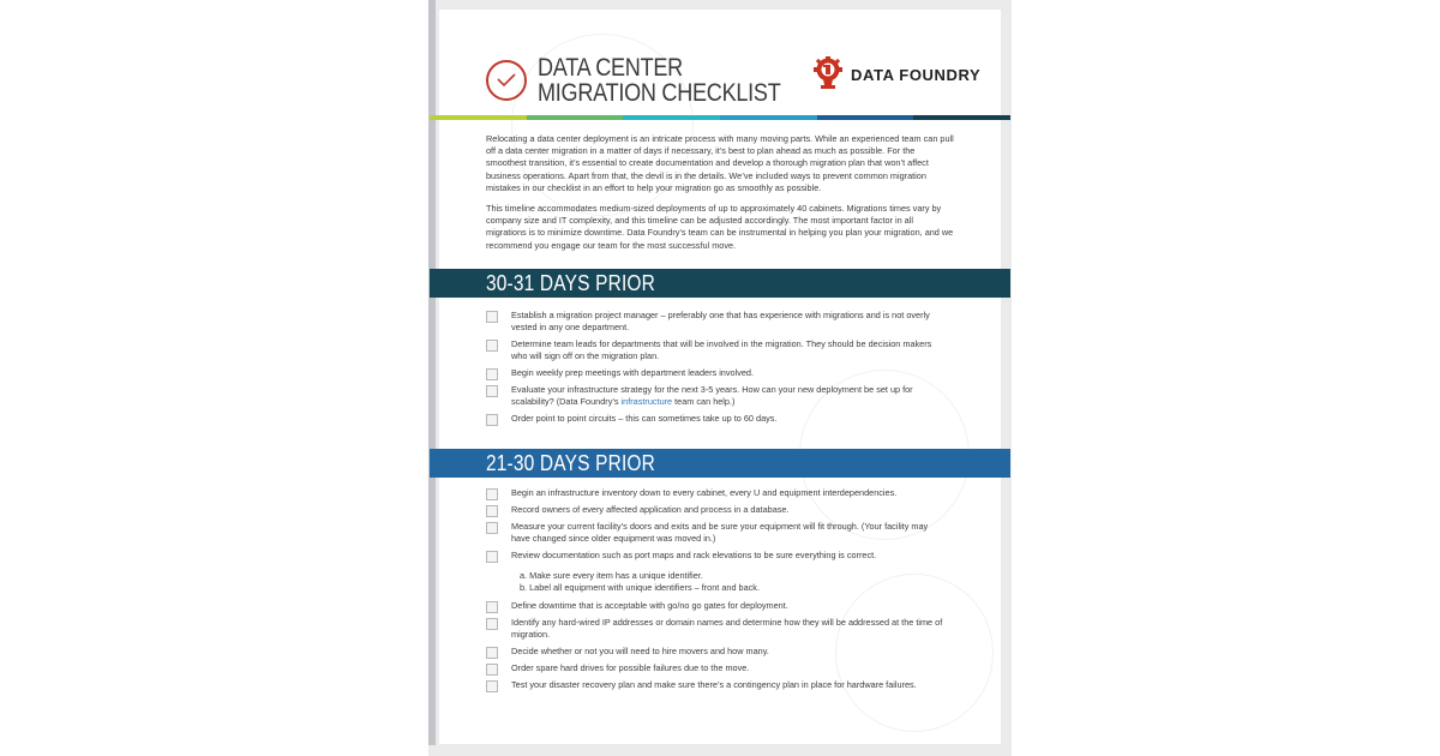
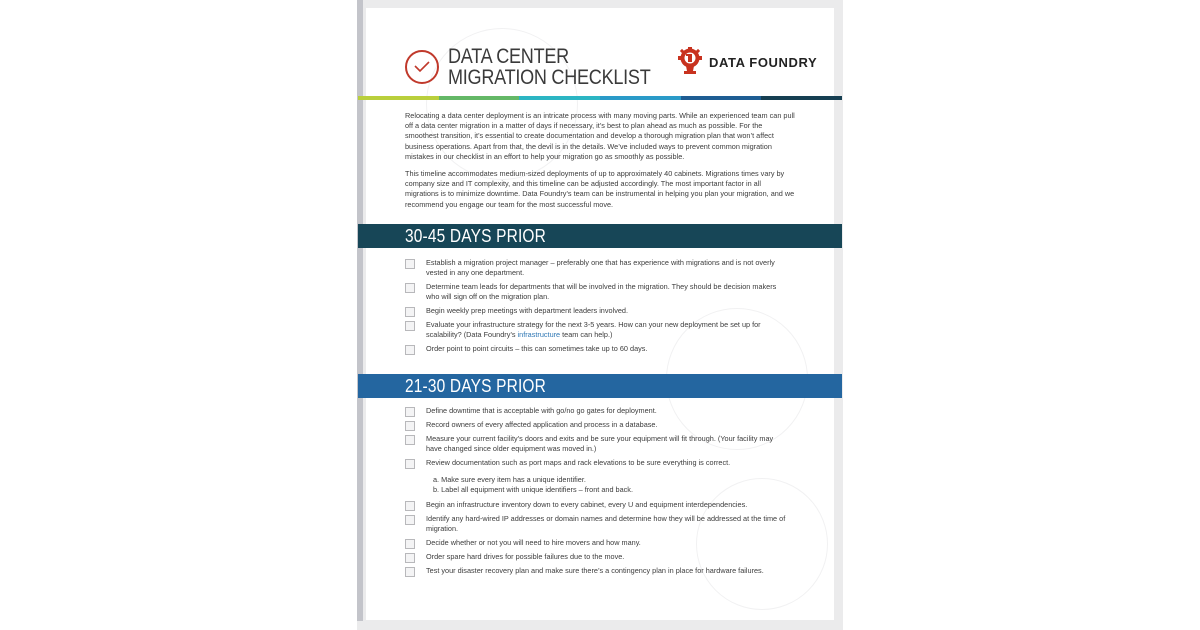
  DATA CENTER
  MIGRATION CHECKLIST
  DATA FOUNDRY
  Relocating a data center deployment is an intricate process with many moving parts. While an experienced team can pull off a data center migration in a matter of days if necessary, it’s best to plan ahead as much as possible. For the smoothest transition, it’s essential to create documentation and develop a thorough migration plan that won’t affect business operations. Apart from that, the devil is in the details. We’ve included ways to prevent common migration mistakes in our checklist in an effort to help your migration go as smoothly as possible.
  This timeline accommodates medium-sized deployments of up to approximately 40 cabinets. Migrations times vary by company size and IT complexity, and this timeline can be adjusted accordingly. The most important factor in all migrations is to minimize downtime. Data Foundry’s team can be instrumental in helping you plan your migration, and we recommend you engage our team for the most successful move.
- 30-31 DAYS PRIOR
+ 30-45 DAYS PRIOR
  Establish a migration project manager – preferably one that has experience with migrations and is not overly vested in any one department.
  Determine team leads for departments that will be involved in the migration. They should be decision makers who will sign off on the migration plan.
  Begin weekly prep meetings with department leaders involved.
  Evaluate your infrastructure strategy for the next 3-5 years. How can your new deployment be set up for scalability? (Data Foundry’s infrastructure team can help.)
  Order point to point circuits – this can sometimes take up to 60 days.
  21-30 DAYS PRIOR
- Begin an infrastructure inventory down to every cabinet, every U and equipment interdependencies.
+ Define downtime that is acceptable with go/no go gates for deployment.
  Record owners of every affected application and process in a database.
  Measure your current facility’s doors and exits and be sure your equipment will fit through. (Your facility may have changed since older equipment was moved in.)
  Review documentation such as port maps and rack elevations to be sure everything is correct.
  a. Make sure every item has a unique identifier.
  b. Label all equipment with unique identifiers – front and back.
- Define downtime that is acceptable with go/no go gates for deployment.
+ Begin an infrastructure inventory down to every cabinet, every U and equipment interdependencies.
  Identify any hard-wired IP addresses or domain names and determine how they will be addressed at the time of migration.
  Decide whether or not you will need to hire movers and how many.
  Order spare hard drives for possible failures due to the move.
  Test your disaster recovery plan and make sure there’s a contingency plan in place for hardware failures.
